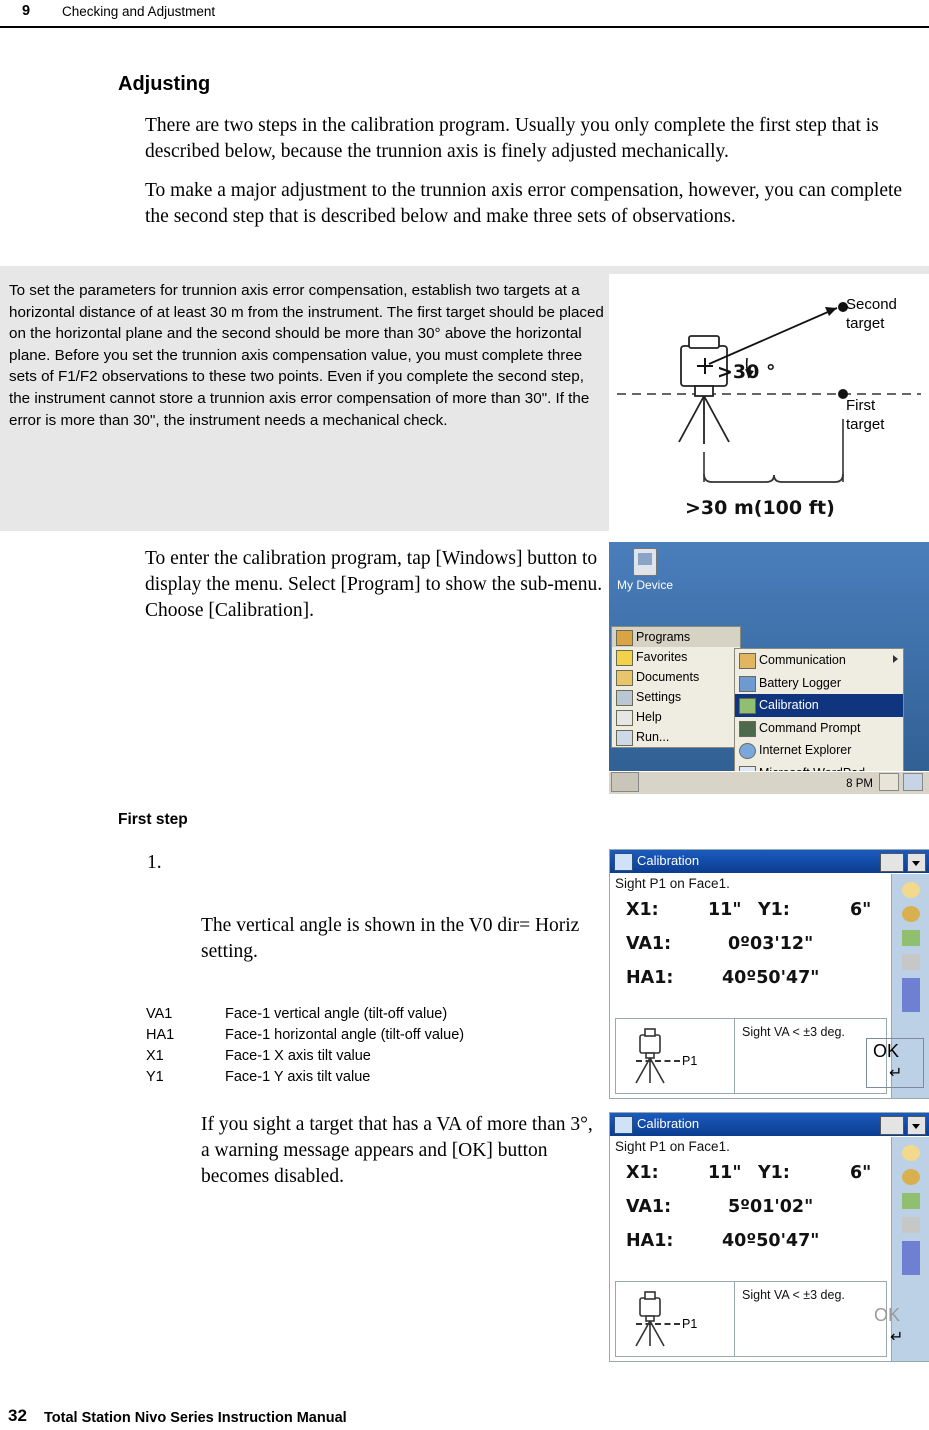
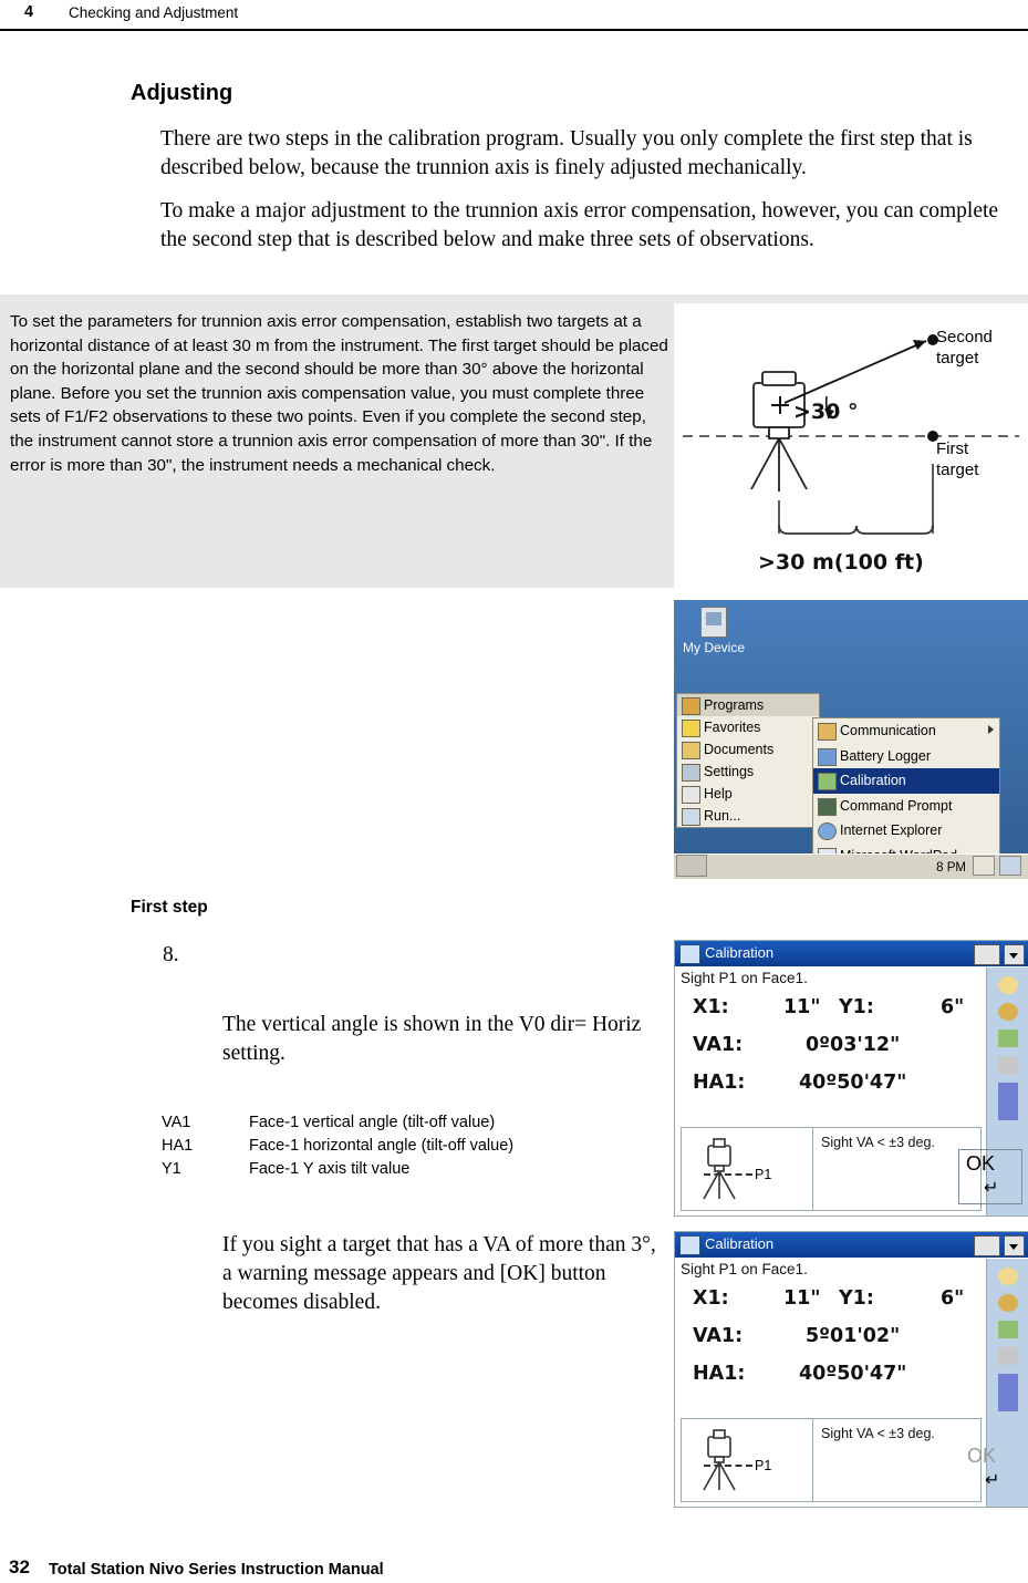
- 9
+ 4
  Checking and Adjustment
  Adjusting
  There are two steps in the calibration program. Usually you only complete the first step that is described below, because the trunnion axis is finely adjusted mechanically.
  To make a major adjustment to the trunnion axis error compensation, however, you can complete the second step that is described below and make three sets of observations.
  To set the parameters for trunnion axis error compensation, establish two targets at a horizontal distance of at least 30 m from the instrument. The first target should be placed on the horizontal plane and the second should be more than 30° above the horizontal plane. Before you set the trunnion axis compensation value, you must complete three sets of F1/F2 observations to these two points. Even if you complete the second step, the instrument cannot store a trunnion axis error compensation of more than 30". If the error is more than 30", the instrument needs a mechanical check.
  >30 °
  >30 m(100 ft)
  Second
  target
  First
  target
- To enter the calibration program, tap [Windows] button to display the menu. Select [Program] to show the sub-menu. Choose [Calibration].
  My Device
  Programs
  Favorites
  Documents
  Settings
  Help
  Run...
  Communication
  Battery Logger
  Calibration
  Command Prompt
  Internet Explorer
  8 PM
  First step
- 1.
+ 8.
  The vertical angle is shown in the V0 dir= Horiz setting.
  VA1
  Face-1 vertical angle (tilt-off value)
  HA1
  Face-1 horizontal angle (tilt-off value)
- X1
- Face-1 X axis tilt value
  Y1
  Face-1 Y axis tilt value
  If you sight a target that has a VA of more than 3°, a warning message appears and [OK] button becomes disabled.
  Calibration
  Sight P1 on Face1.
  X1:
  11"
  Y1:
  6"
  VA1:
  0º03'12"
  HA1:
  40º50'47"
  Sight VA < ±3 deg.
  P1
  OK
  ↵
  Calibration
  Sight P1 on Face1.
  X1:
  11"
  Y1:
  6"
  VA1:
  5º01'02"
  HA1:
  40º50'47"
  Sight VA < ±3 deg.
  P1
  OK
  ↵
  32
  Total Station Nivo Series Instruction Manual
